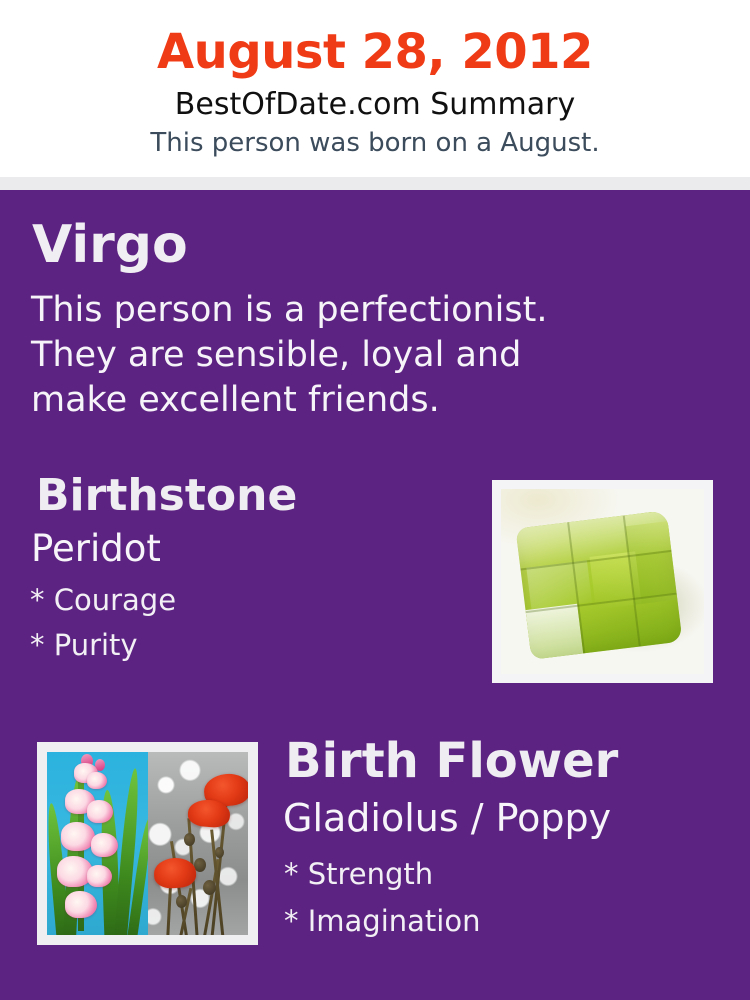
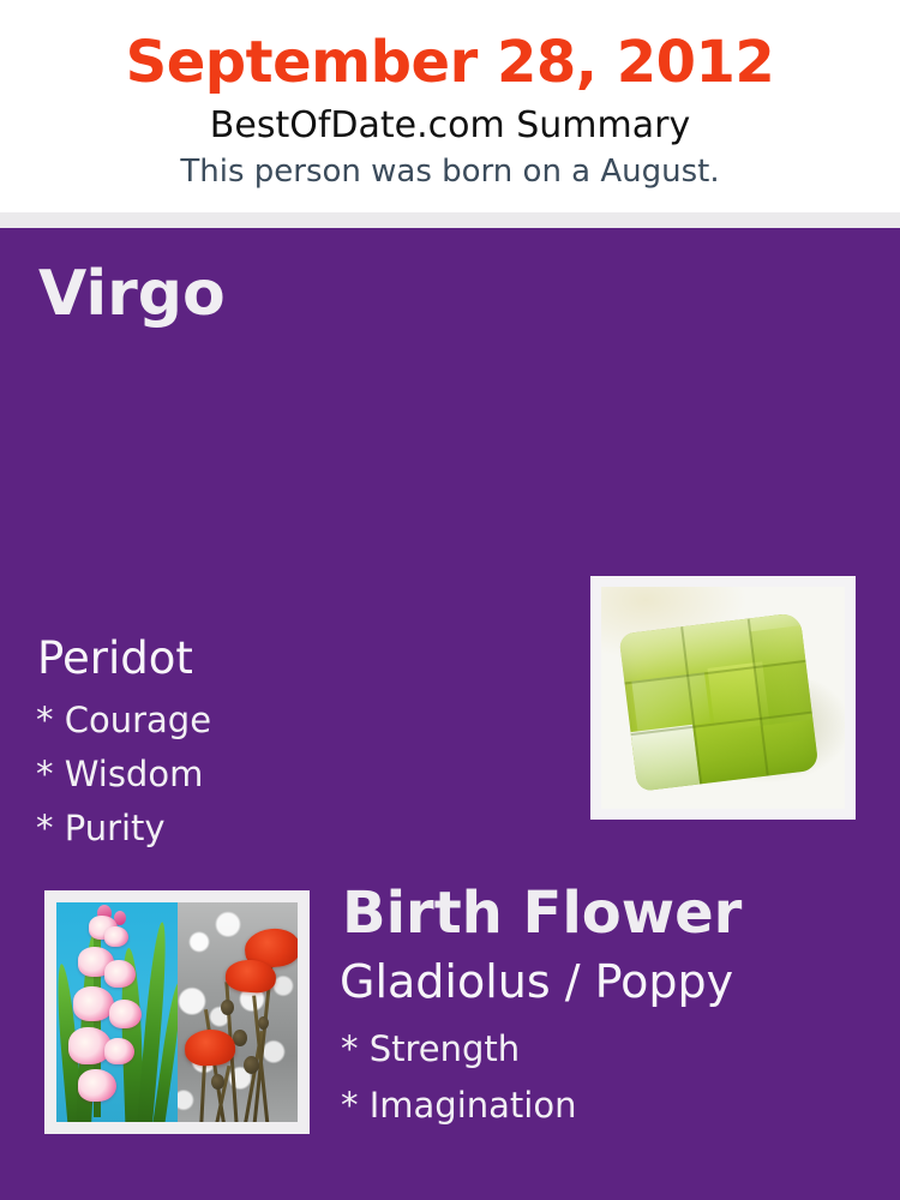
- August 28, 2012
+ September 28, 2012
  BestOfDate.com Summary
  This person was born on a August.
  Virgo
- This person is a perfectionist.
- They are sensible, loyal and
- make excellent friends.
- Birthstone
  Peridot
  * Courage
+ * Wisdom
  * Purity
  Birth Flower
  Gladiolus / Poppy
  * Strength
  * Imagination
